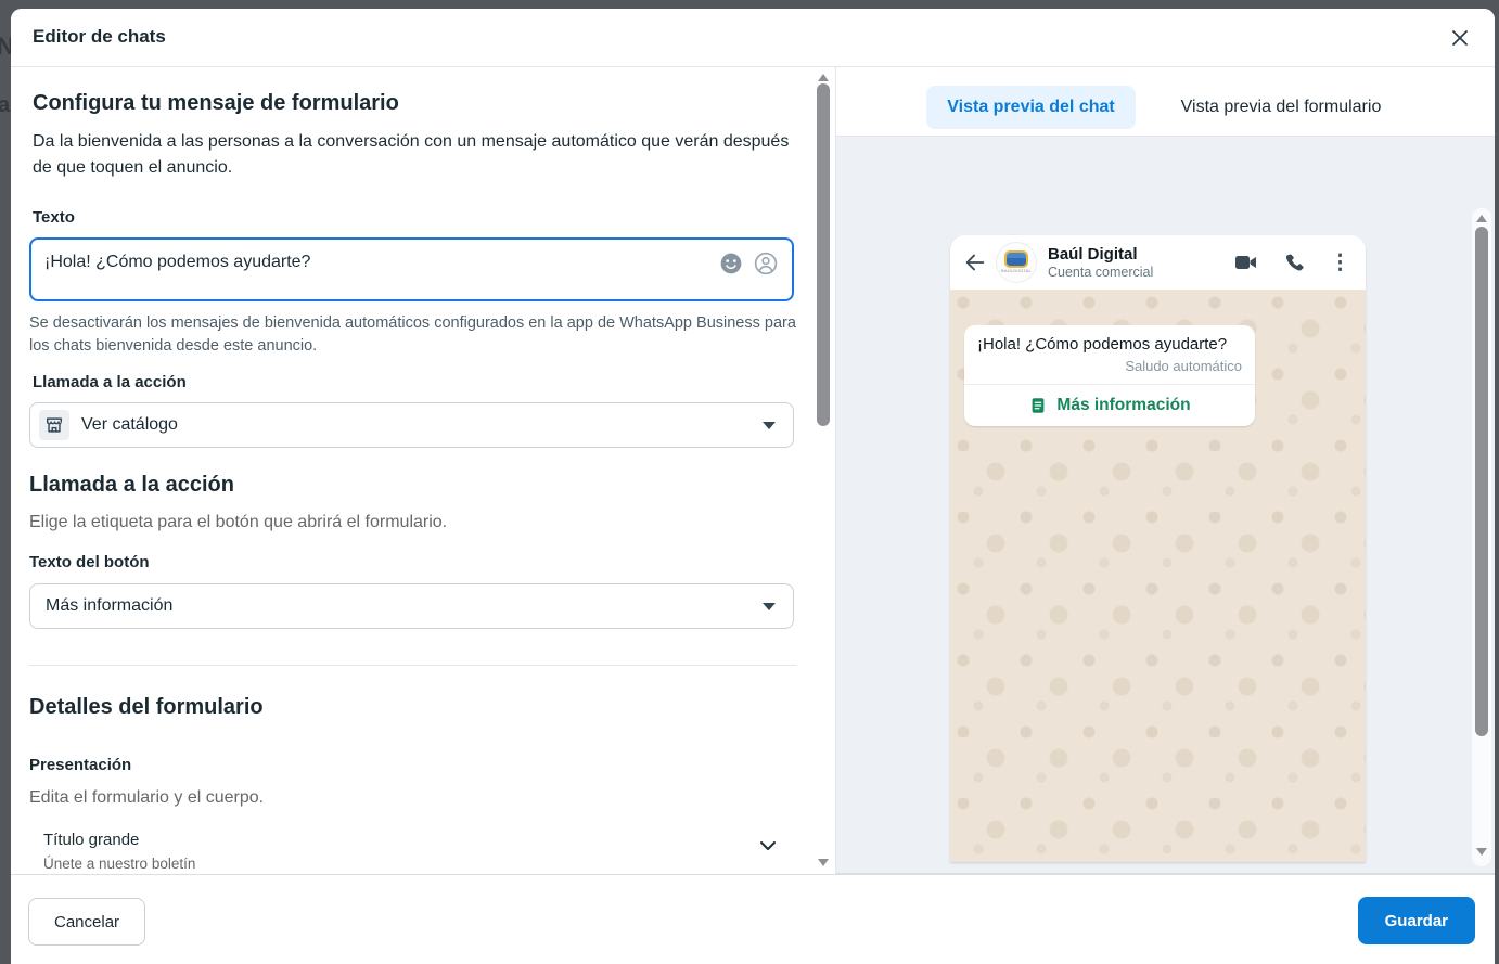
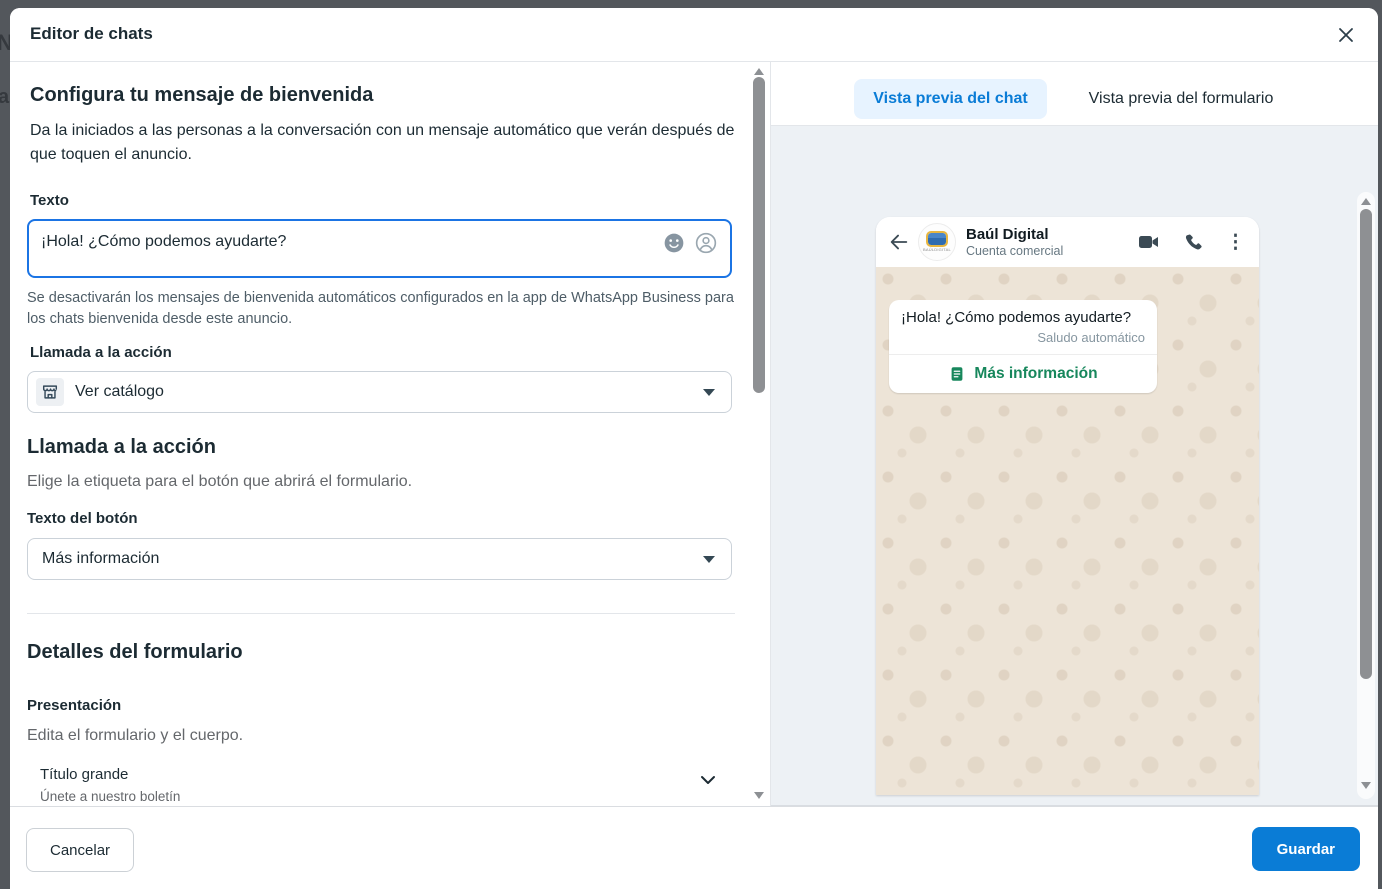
  N
  a
  Editor de chats
- Configura tu mensaje de formulario
+ Configura tu mensaje de bienvenida
- Da la bienvenida a las personas a la conversación con un mensaje automático que verán después de que toquen el anuncio.
+ Da la iniciados a las personas a la conversación con un mensaje automático que verán después de que toquen el anuncio.
  Texto
  ¡Hola! ¿Cómo podemos ayudarte?
  Se desactivarán los mensajes de bienvenida automáticos configurados en la app de WhatsApp Business para los chats bienvenida desde este anuncio.
  Llamada a la acción
  Ver catálogo
  Llamada a la acción
  Elige la etiqueta para el botón que abrirá el formulario.
  Texto del botón
  Más información
  Detalles del formulario
  Presentación
  Edita el formulario y el cuerpo.
  Título grande
  Únete a nuestro boletín
  Vista previa del chat
  Vista previa del formulario
  Baúl Digital
  Cuenta comercial
  ⋮
  ¡Hola! ¿Cómo podemos ayudarte?
  Saludo automático
  Más información
  Cancelar
  Guardar
